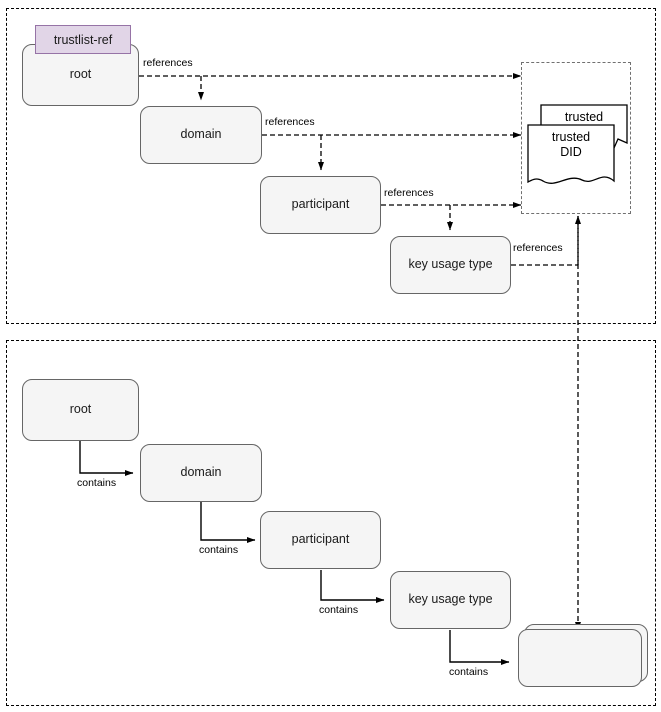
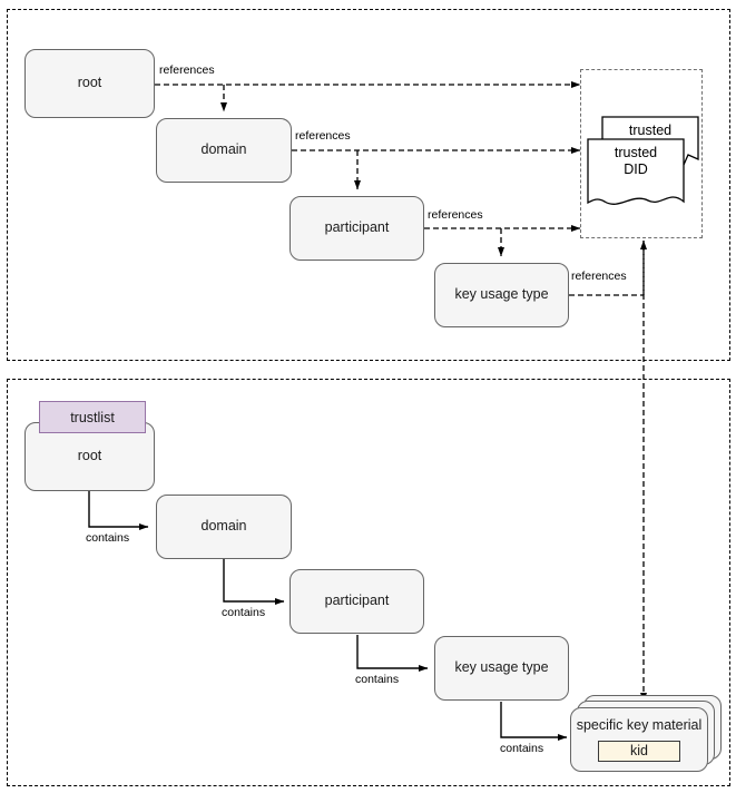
- trustlist-ref
  root
  domain
  participant
  key usage type
  trusted
  trusted
  DID
  references
  references
  references
  references
+ trustlist
  root
  domain
  participant
  key usage type
+ specific key material
+ kid
  contains
  contains
  contains
  contains
